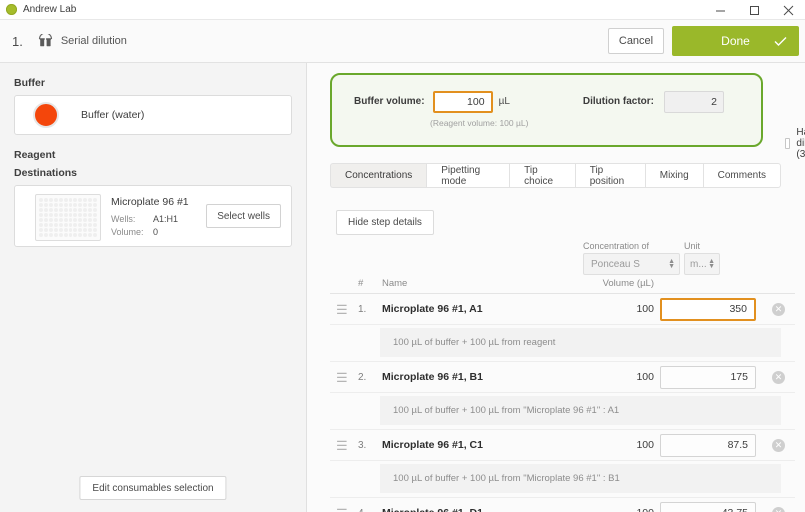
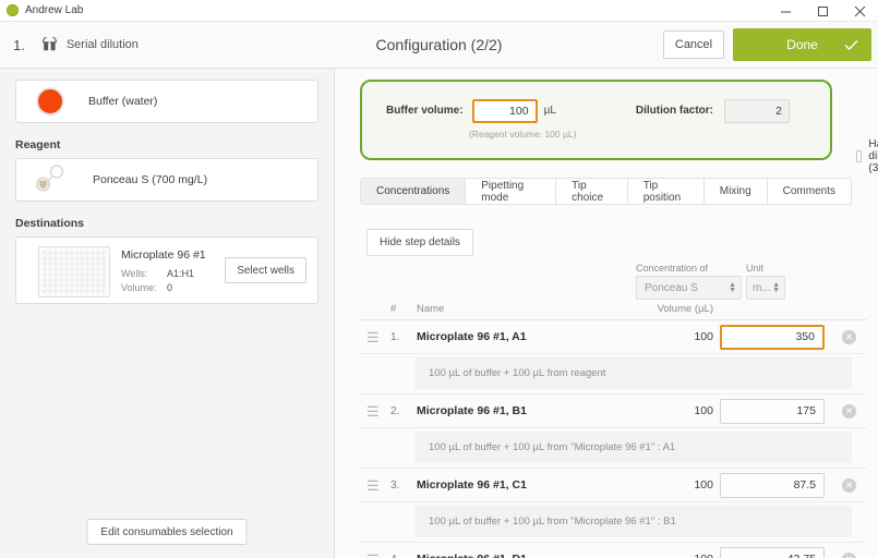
  Andrew Lab
  1.
  Serial dilution
+ Configuration (2/2)
  Cancel
  Done
- Buffer
  Buffer (water)
  Reagent
+ Ponceau S (700 mg/L)
  Destinations
  Microplate 96 #1
  Wells:
  A1:H1
  Volume:
  0
  Select wells
  Edit consumables selection
  Buffer volume:
  100
  µL
  Dilution factor:
  2
  (Reagent volume: 100 µL)
  Concentrations
  Pipetting mode
  Tip choice
  Tip position
  Mixing
  Comments
  Hide step details
  Concentration of
  Unit
  Ponceau S
  m...
  #
  Name
  Volume (µL)
  ☰
  1.
  Microplate 96 #1, A1
  100
  350
  ✕
  100 µL of buffer + 100 µL from reagent
  ☰
  2.
  Microplate 96 #1, B1
  100
  175
  ✕
  100 µL of buffer + 100 µL from "Microplate 96 #1" : A1
  ☰
  3.
  Microplate 96 #1, C1
  100
  87.5
  ✕
  100 µL of buffer + 100 µL from "Microplate 96 #1" : B1
